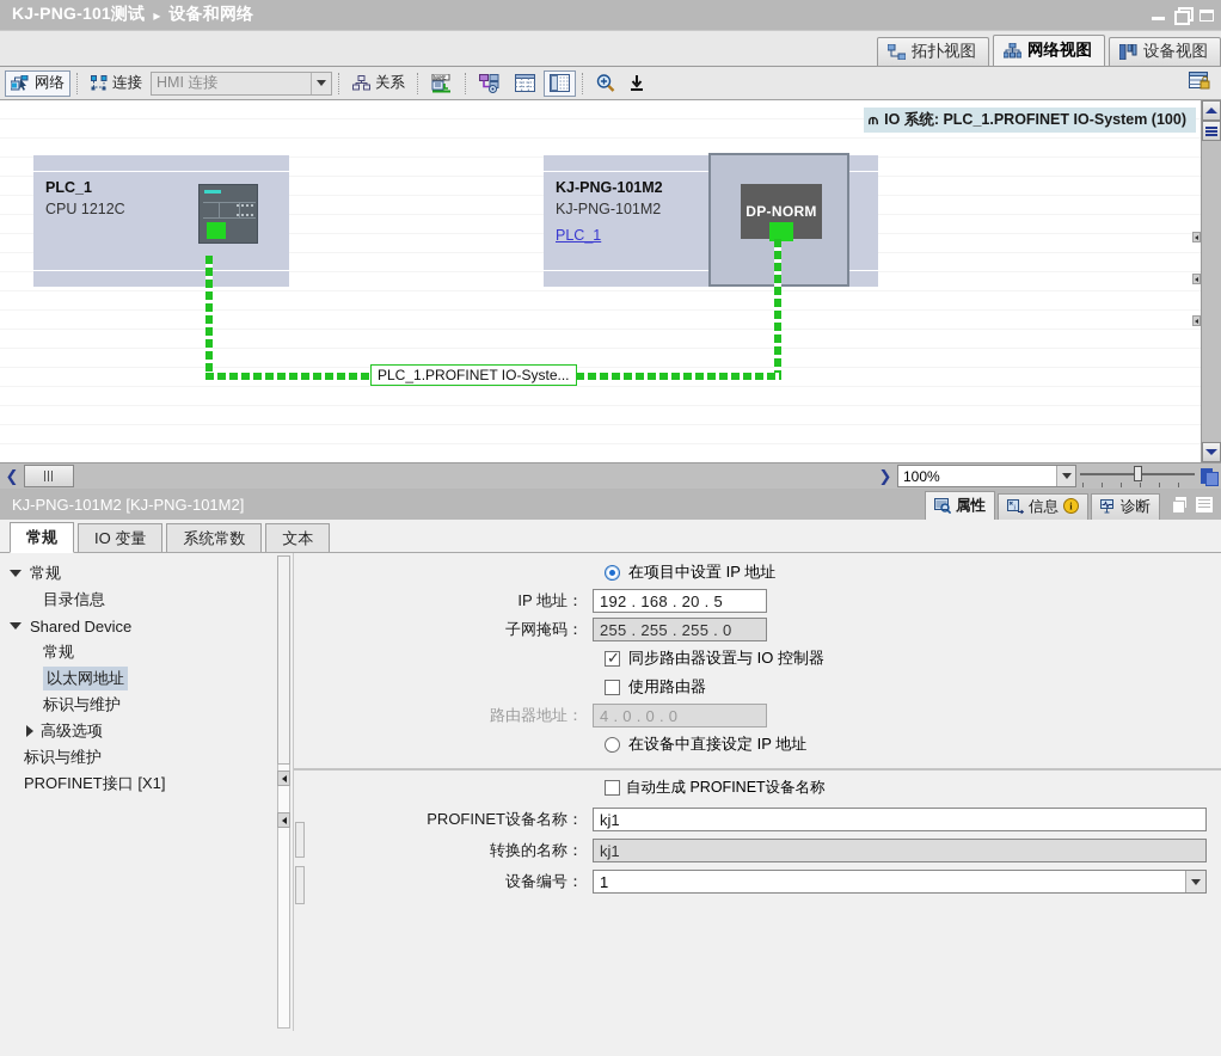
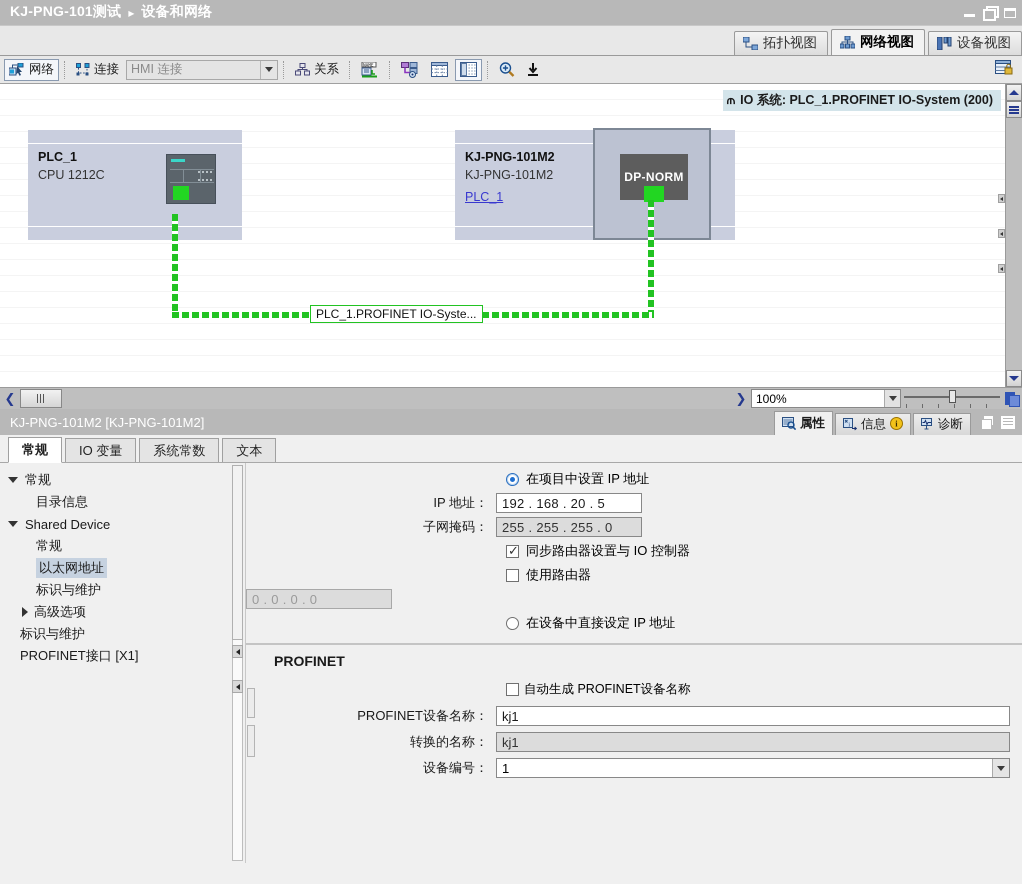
  KJ-PNG-101测试
  ▸
  设备和网络
  拓扑视图
  网络视图
  设备视图
  网络
  连接
  HMI 连接
  关系
  ⫙
- IO 系统: PLC_1.PROFINET IO-System (100)
+ IO 系统: PLC_1.PROFINET IO-System (200)
  PLC_1
  CPU 1212C
  KJ-PNG-101M2
  KJ-PNG-101M2
  PLC_1
  DP-NORM
  PLC_1.PROFINET IO-Syste...
  ❮
  ❯
  100%
  KJ-PNG-101M2 [KJ-PNG-101M2]
  属性
  信息
  i
  诊断
  常规
  IO 变量
  系统常数
  文本
  常规
  目录信息
  Shared Device
  常规
  以太网地址
  标识与维护
  高级选项
  标识与维护
  PROFINET接口 [X1]
  在项目中设置 IP 地址
  IP 地址：
  192 . 168 . 20 . 5
  子网掩码：
  255 . 255 . 255 . 0
  同步路由器设置与 IO 控制器
  使用路由器
- 路由器地址：
- 4 . 0 . 0 . 0
+ 0 . 0 . 0 . 0
  在设备中直接设定 IP 地址
+ PROFINET
  自动生成 PROFINET设备名称
  PROFINET设备名称：
  kj1
  转换的名称：
  kj1
  设备编号：
  1
